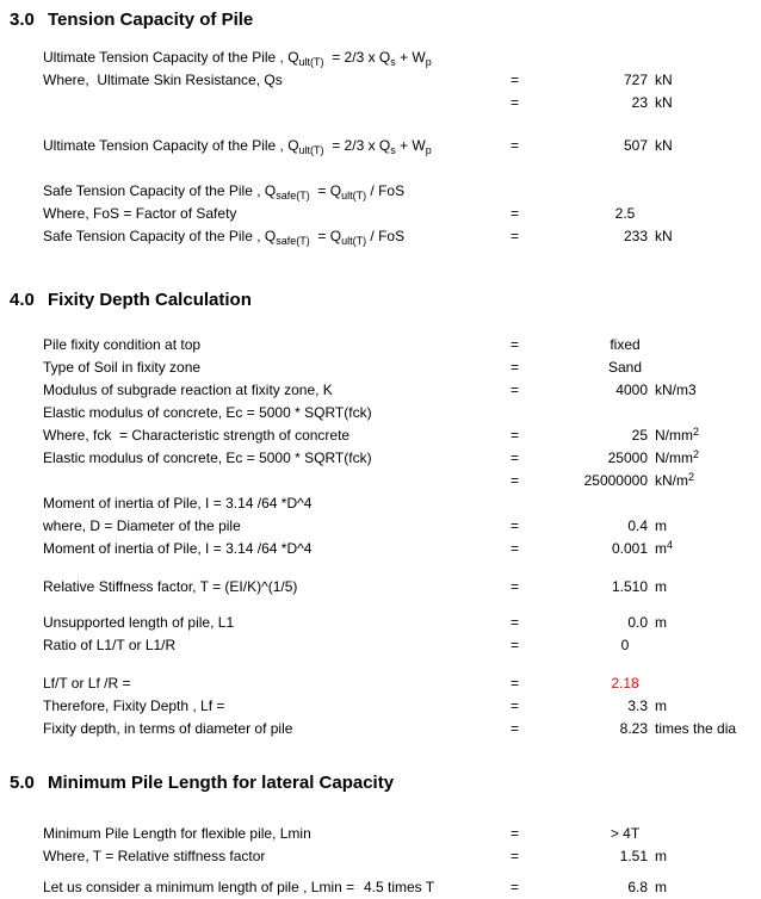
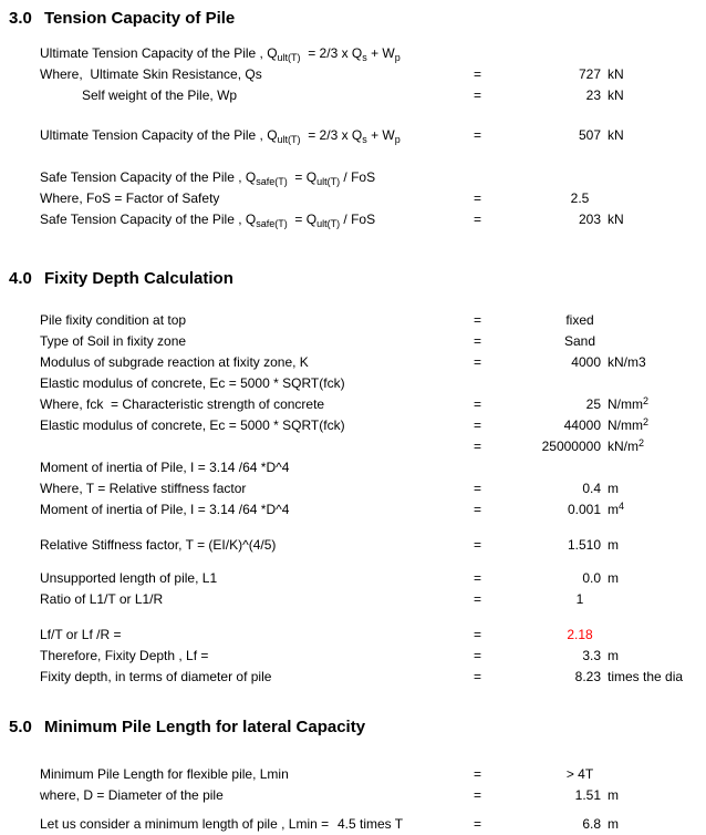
  3.0
  Tension Capacity of Pile
  Ultimate Tension Capacity of the Pile , Qult(T) = 2/3 x Qs + Wp
  Where, Ultimate Skin Resistance, Qs
  =
  727 kN
+ Self weight of the Pile, Wp
  =
  23 kN
  Ultimate Tension Capacity of the Pile , Qult(T) = 2/3 x Qs + Wp
  =
  507 kN
  Safe Tension Capacity of the Pile , Qsafe(T) = Qult(T) / FoS
  Where, FoS = Factor of Safety
  =
  2.5
  Safe Tension Capacity of the Pile , Qsafe(T) = Qult(T) / FoS
  =
- 233 kN
+ 203 kN
  4.0
  Fixity Depth Calculation
  Pile fixity condition at top
  =
  fixed
  Type of Soil in fixity zone
  =
  Sand
  Modulus of subgrade reaction at fixity zone, K
  =
  4000 kN/m3
  Elastic modulus of concrete, Ec = 5000 * SQRT(fck)
  Where, fck = Characteristic strength of concrete
  =
  25 N/mm2
  Elastic modulus of concrete, Ec = 5000 * SQRT(fck)
  =
- 25000 N/mm2
+ 44000 N/mm2
  =
  25000000 kN/m2
  Moment of inertia of Pile, I = 3.14 /64 *D^4
- where, D = Diameter of the pile
+ Where, T = Relative stiffness factor
  =
  0.4 m
  Moment of inertia of Pile, I = 3.14 /64 *D^4
  =
  0.001 m4
- Relative Stiffness factor, T = (EI/K)^(1/5)
+ Relative Stiffness factor, T = (EI/K)^(4/5)
  =
  1.510 m
  Unsupported length of pile, L1
  =
  0.0 m
  Ratio of L1/T or L1/R
  =
- 0
+ 1
  Lf/T or Lf /R =
  =
  2.18
  Therefore, Fixity Depth , Lf =
  =
  3.3 m
  Fixity depth, in terms of diameter of pile
  =
  8.23 times the dia
  5.0
  Minimum Pile Length for lateral Capacity
  Minimum Pile Length for flexible pile, Lmin
  =
  > 4T
- Where, T = Relative stiffness factor
+ where, D = Diameter of the pile
  =
  1.51 m
  Let us consider a minimum length of pile , Lmin =
  4.5 times T
  =
  6.8 m
